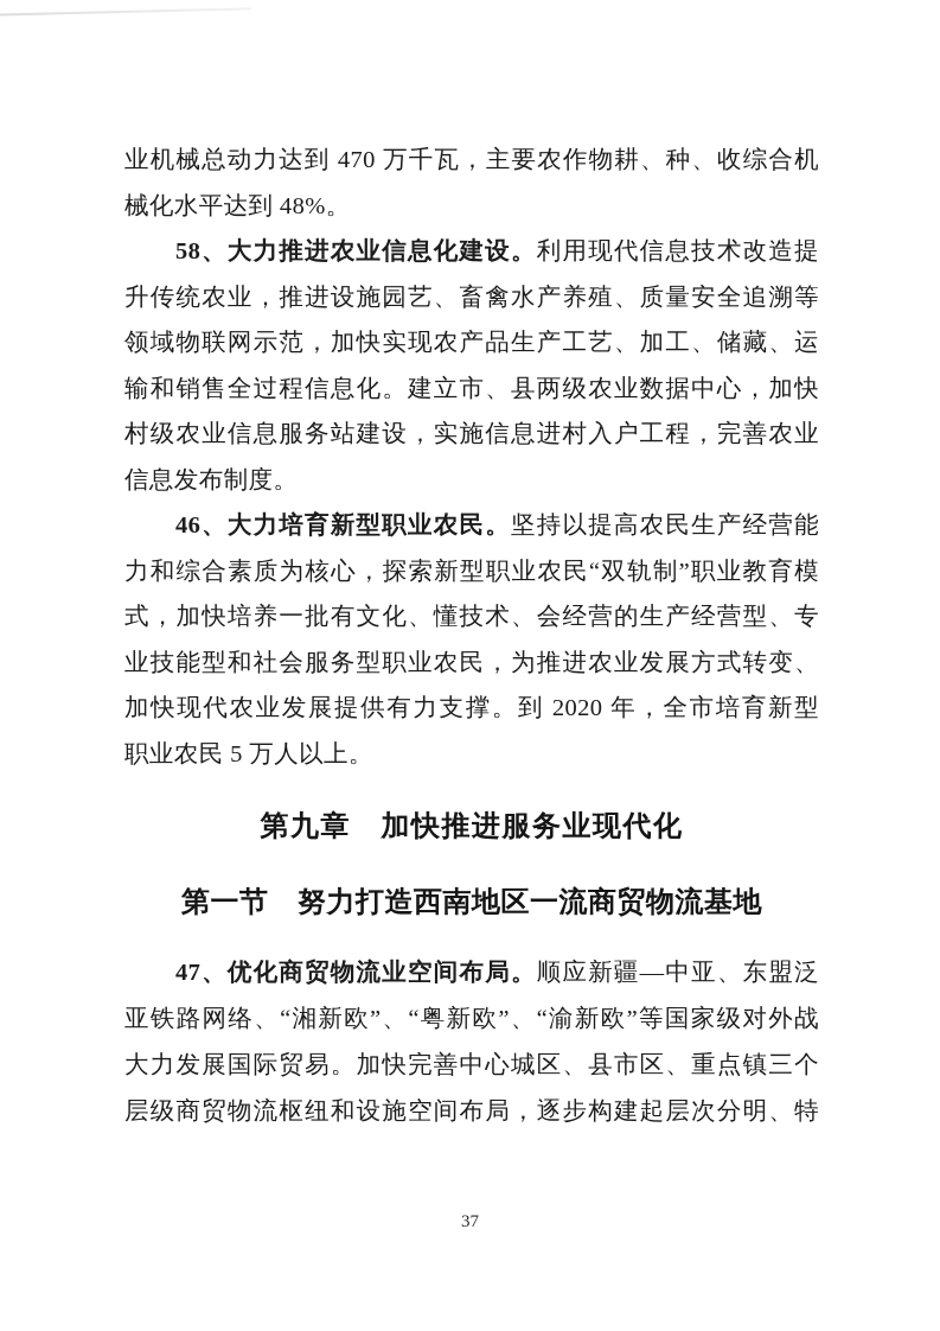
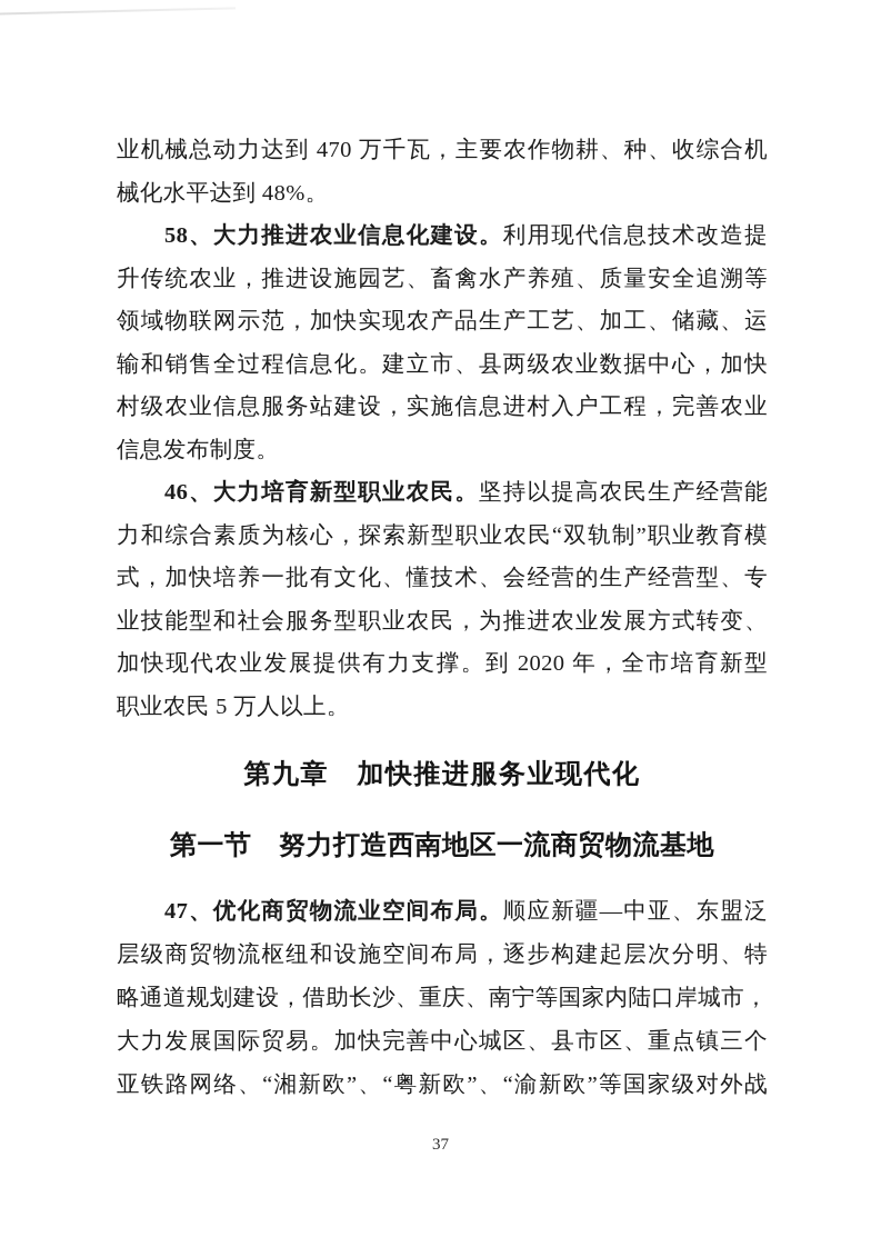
  业机械总动力达到 470 万千瓦，主要农作物耕、种、收综合机
  械化水平达到 48%。
  58、大力推进农业信息化建设。利用现代信息技术改造提
  升传统农业，推进设施园艺、畜禽水产养殖、质量安全追溯等
  领域物联网示范，加快实现农产品生产工艺、加工、储藏、运
  输和销售全过程信息化。建立市、县两级农业数据中心，加快
  村级农业信息服务站建设，实施信息进村入户工程，完善农业
  信息发布制度。
  46、大力培育新型职业农民。坚持以提高农民生产经营能
  力和综合素质为核心，探索新型职业农民“双轨制”职业教育模
  式，加快培养一批有文化、懂技术、会经营的生产经营型、专
  业技能型和社会服务型职业农民，为推进农业发展方式转变、
  加快现代农业发展提供有力支撑。到 2020 年，全市培育新型
  职业农民 5 万人以上。
  第九章 加快推进服务业现代化
  第一节 努力打造西南地区一流商贸物流基地
  47、优化商贸物流业空间布局。顺应新疆—中亚、东盟泛
- 亚铁路网络、“湘新欧”、“粤新欧”、“渝新欧”等国家级对外战
+ 层级商贸物流枢纽和设施空间布局，逐步构建起层次分明、特
+ 略通道规划建设，借助长沙、重庆、南宁等国家内陆口岸城市，
  大力发展国际贸易。加快完善中心城区、县市区、重点镇三个
- 层级商贸物流枢纽和设施空间布局，逐步构建起层次分明、特
+ 亚铁路网络、“湘新欧”、“粤新欧”、“渝新欧”等国家级对外战
  37
